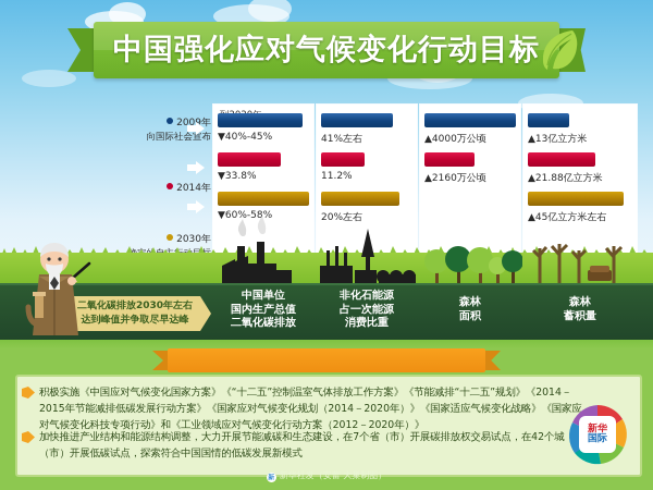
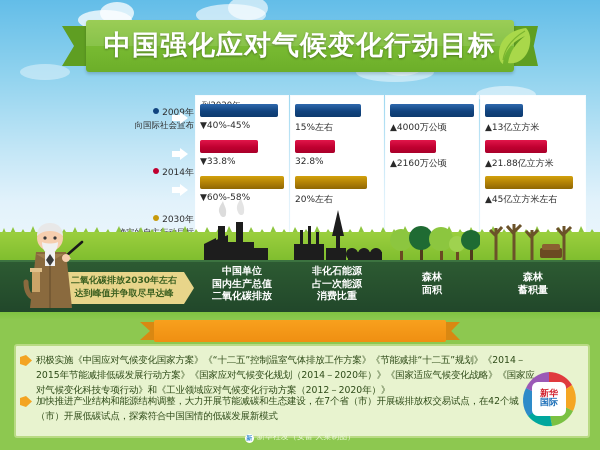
  中国强化应对气候变化行动目标
  2009年
  向国际社会宣布
  2014年
  2030年
  ▼40%-45%
  ▼33.8%
  ▼60%-58%
- 41%左右
+ 15%左右
- 11.2%
+ 32.8%
  20%左右
  ▲4000万公顷
  ▲2160万公顷
  ▲13亿立方米
  ▲21.88亿立方米
  ▲45亿立方米左右
  中国单位
  国内生产总值
  二氧化碳排放
  非化石能源
  占一次能源
  消费比重
  森林
  面积
  森林
  蓄积量
  二氧化碳排放2030年左右
  达到峰值并争取尽早达峰
  积极实施《中国应对气候变化国家方案》《“十二五”控制温室气体排放工作方案》《节能减排“十二五”规划》《2014－2015年节能减排低碳发展行动方案》《国家应对气候变化规划（2014－2020年）》《国家适应气候变化战略》《国家应对气候变化科技专项行动》和《工业领域应对气候变化行动方案（2012－2020年）》
  加快推进产业结构和能源结构调整，大力开展节能减碳和生态建设，在7个省（市）开展碳排放权交易试点，在42个城（市）开展低碳试点，探索符合中国国情的低碳发展新模式
  新华
  国际
  新华社发（安蕾 大巢制图）
